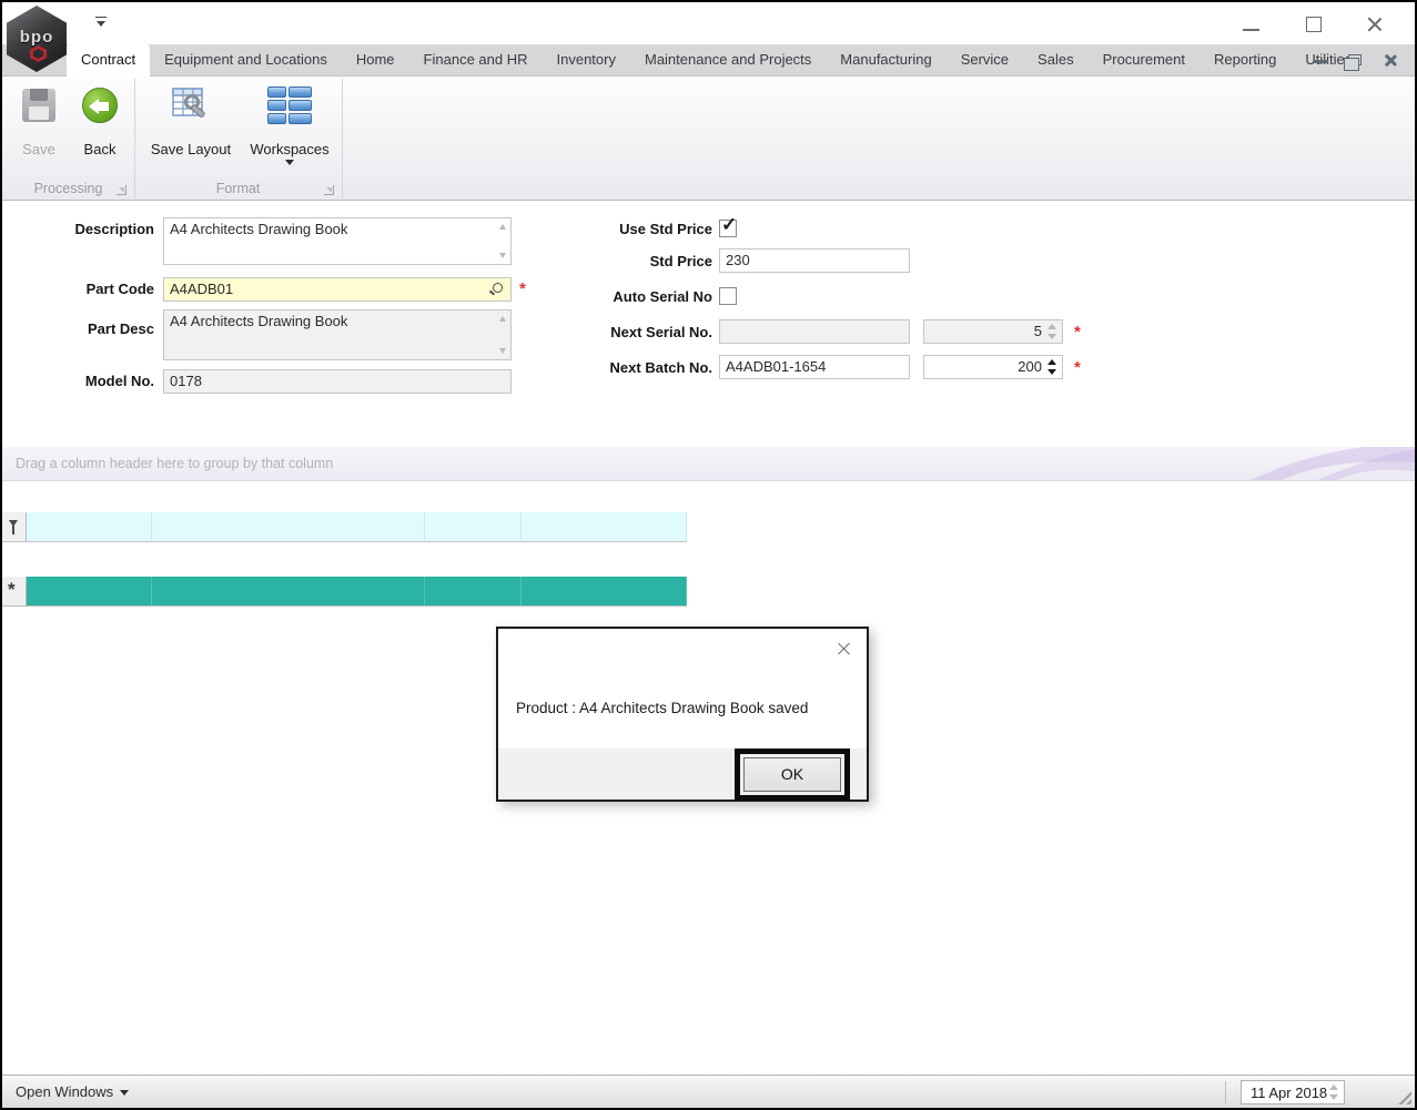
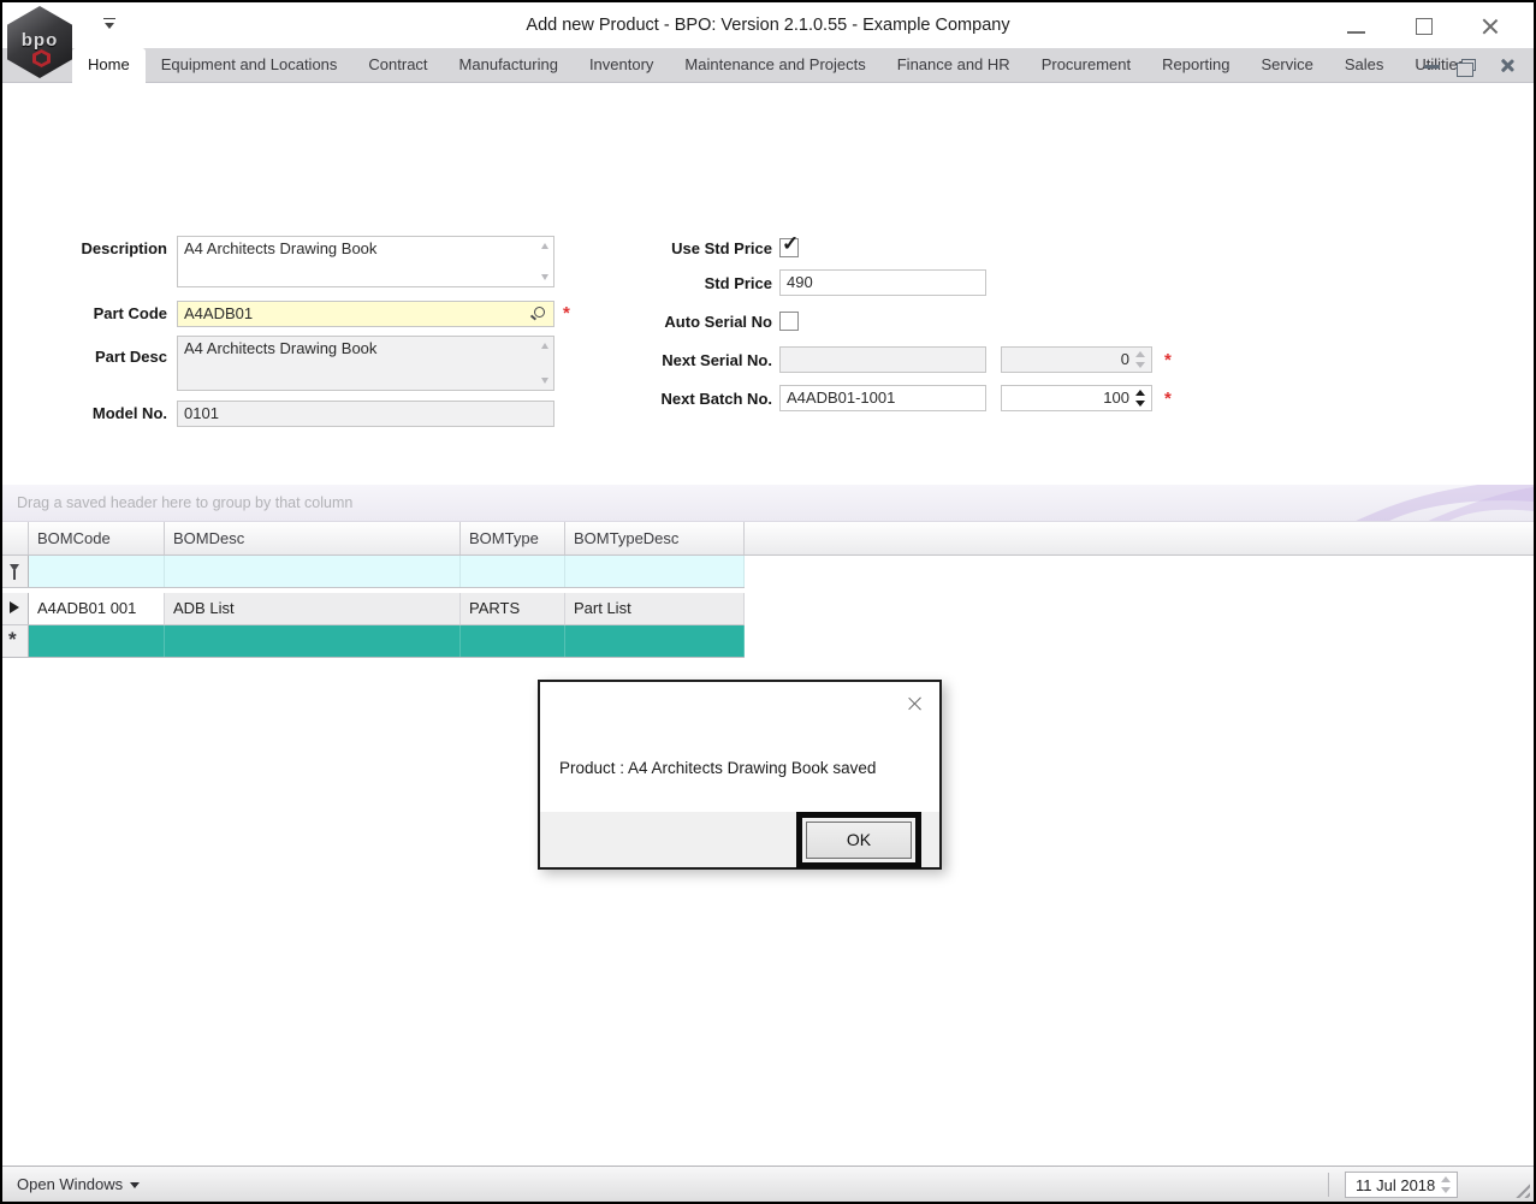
+ Add new Product - BPO: Version 2.1.0.55 - Example Company
  bpo
- Contract
+ Home
  Equipment and Locations
- Home
+ Contract
- Finance and HR
+ Manufacturing
  Inventory
  Maintenance and Projects
- Manufacturing
+ Finance and HR
- Service
+ Procurement
- Sales
+ Reporting
- Procurement
+ Service
- Reporting
+ Sales
- Save
- Back
- Save Layout
- Workspaces
- Processing
- Format
  Description
  A4 Architects Drawing Book
  Part Code
  A4ADB01
  *
  Part Desc
  A4 Architects Drawing Book
  Model No.
- 0178
+ 0101
  Use Std Price
  Std Price
- 230
+ 490
  Auto Serial No
  Next Serial No.
- 5
+ 0
  *
  Next Batch No.
- A4ADB01-1654
+ A4ADB01-1001
- 200
+ 100
  *
- Drag a column header here to group by that column
+ Drag a saved header here to group by that column
+ BOMCode
+ BOMDesc
+ BOMType
+ BOMTypeDesc
+ A4ADB01 001
+ ADB List
+ PARTS
+ Part List
  *
  Product : A4 Architects Drawing Book saved
  OK
  Open Windows
- 11 Apr 2018
+ 11 Jul 2018
